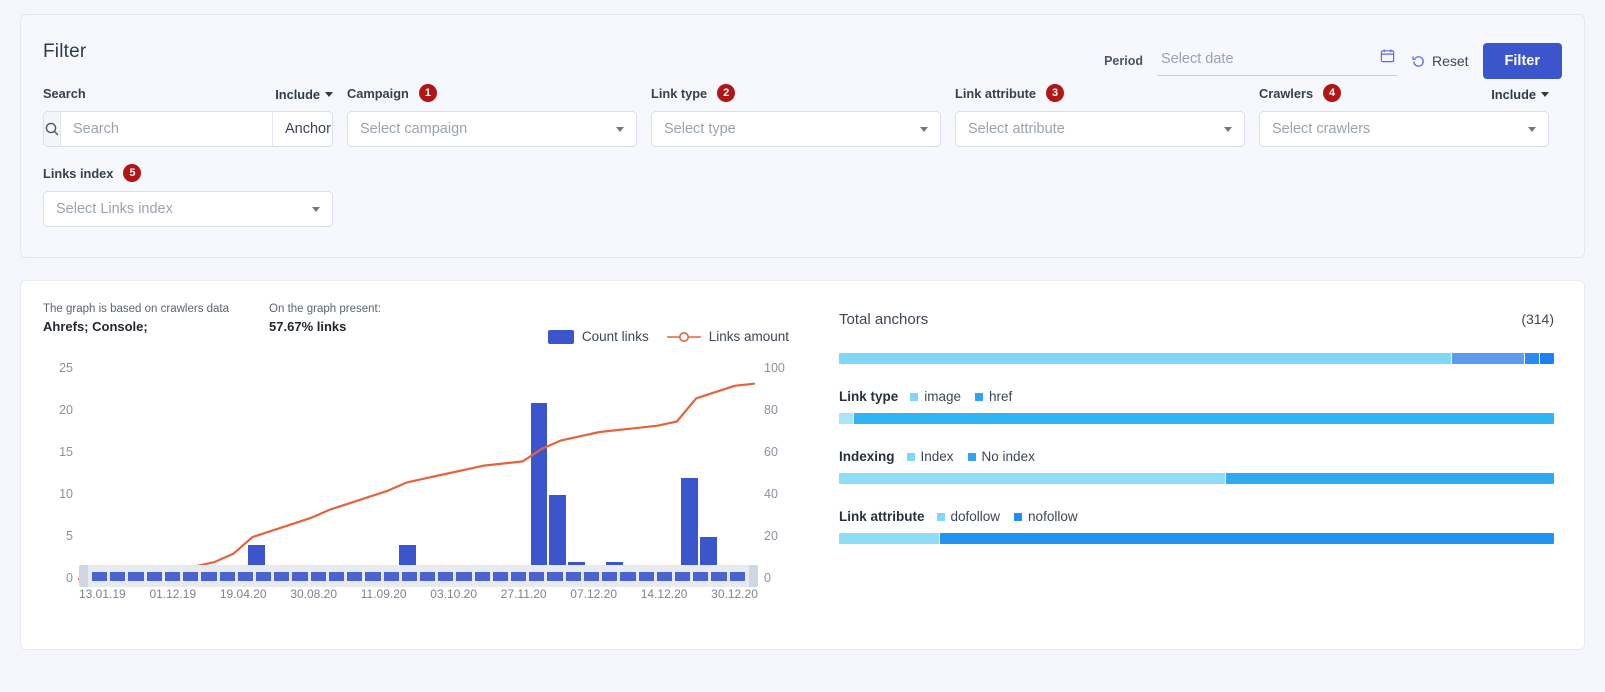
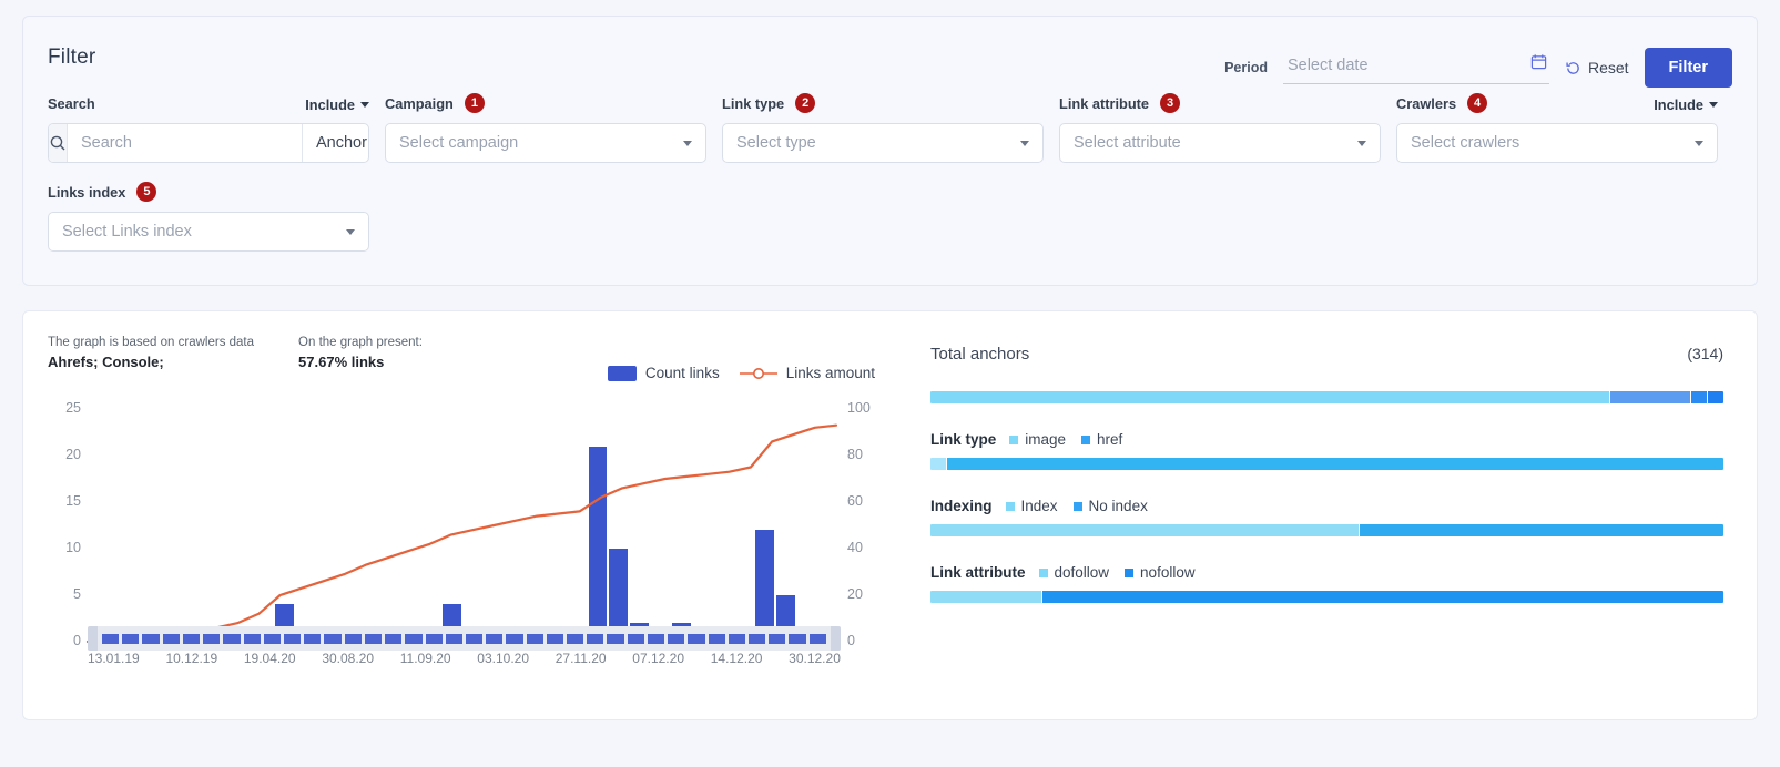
  Filter
  Period
  Select date
  Reset
  Filter
  Search
  Include
  Search
  Anchor
  Campaign
  1
  Select campaign
  Link type
  2
  Select type
  Link attribute
  3
  Select attribute
  Crawlers
  4
  Include
  Select crawlers
  Links index
  5
  Select Links index
  The graph is based on crawlers data
  Ahrefs; Console;
  On the graph present:
  57.67% links
  Count links
  Links amount
  0
  5
  10
  15
  20
  25
  0
  20
  40
  60
  80
  100
  13.01.19
- 01.12.19
+ 10.12.19
  19.04.20
  30.08.20
  11.09.20
  03.10.20
  27.11.20
  07.12.20
  14.12.20
  30.12.20
  Total anchors
  (314)
  Link type
  image
  href
  Indexing
  Index
  No index
  Link attribute
  dofollow
  nofollow
